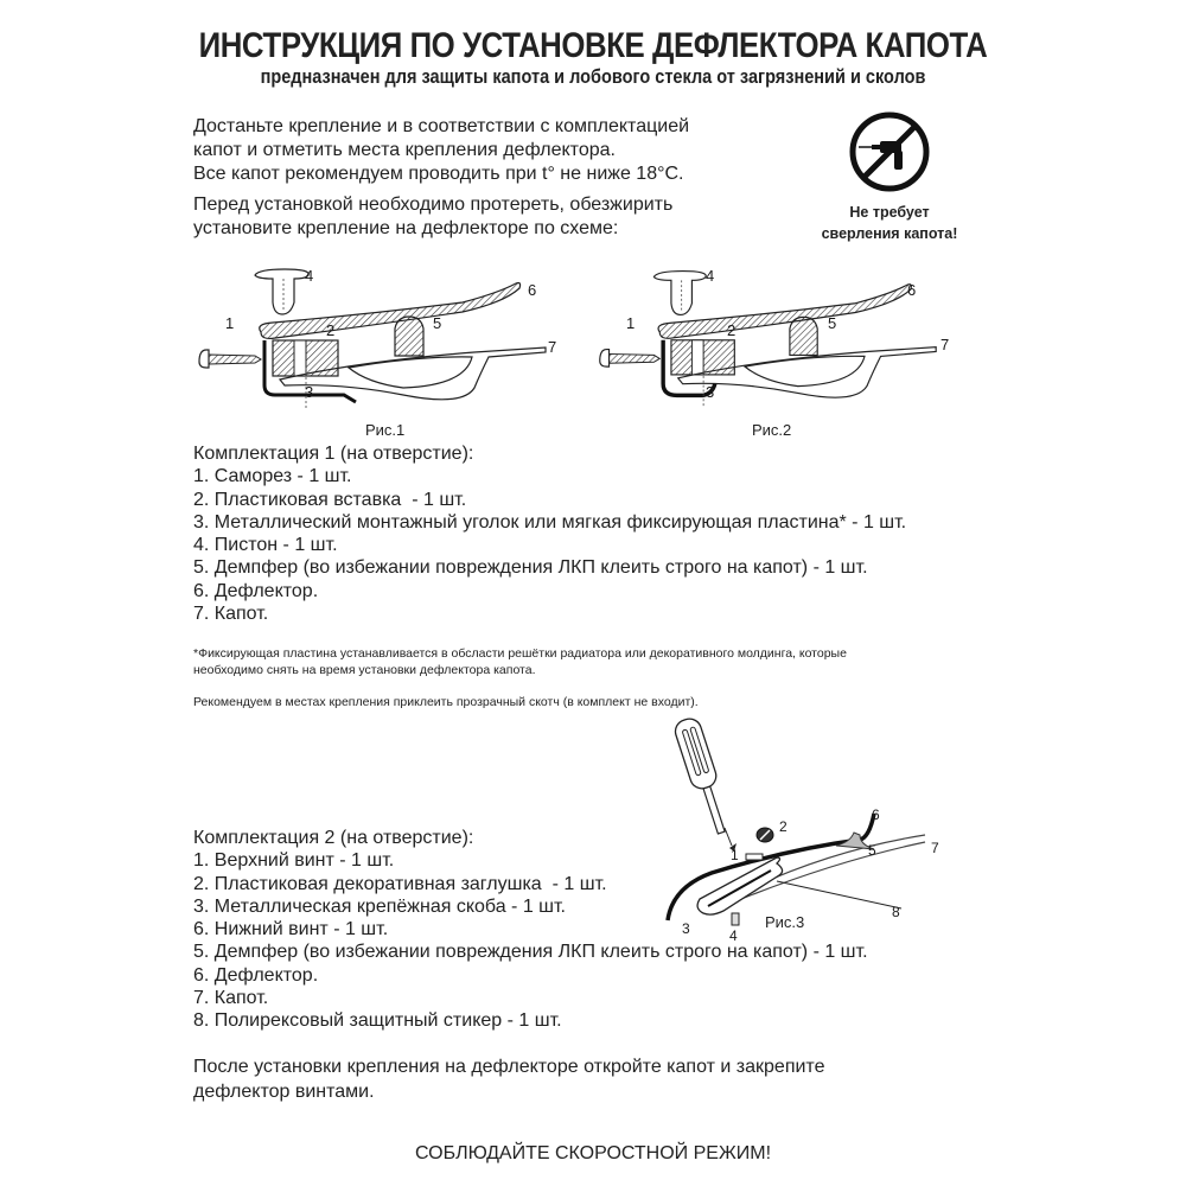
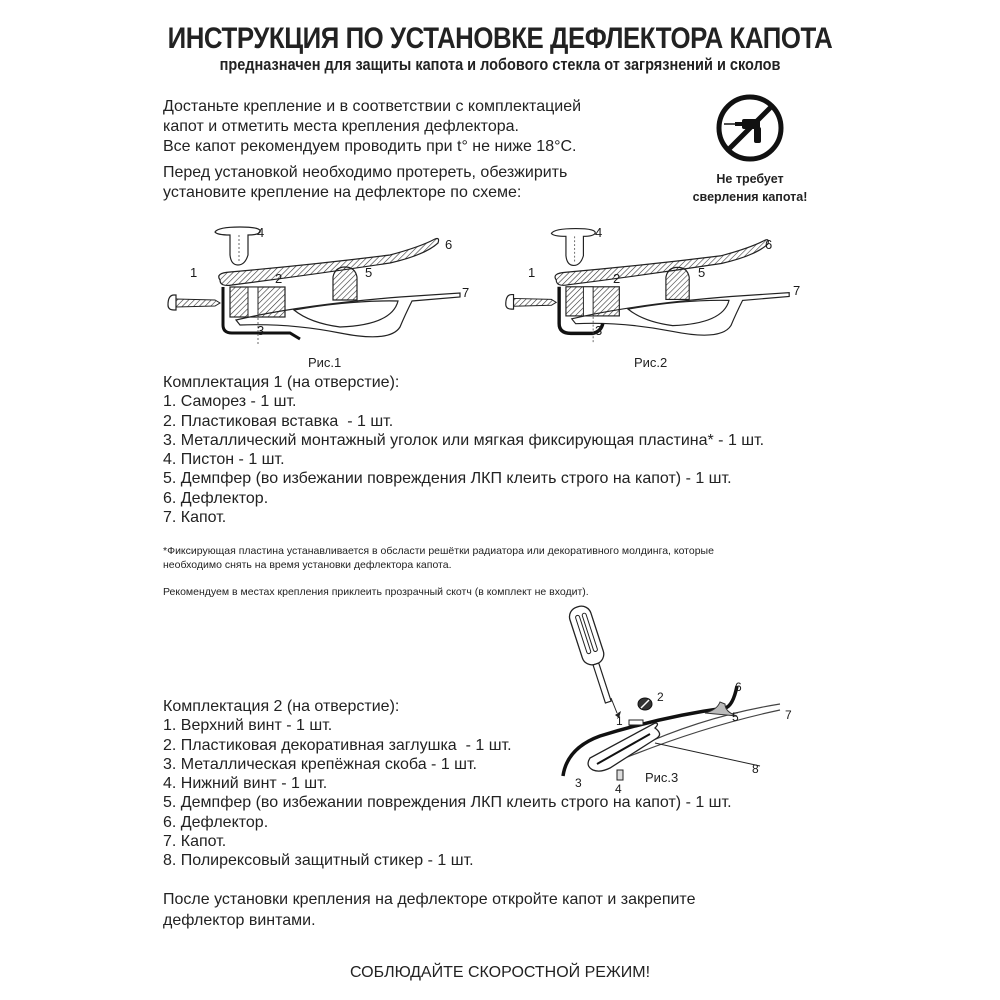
  ИНСТРУКЦИЯ ПО УСТАНОВКЕ ДЕФЛЕКТОРА КАПОТА
  предназначен для защиты капота и лобового стекла от загрязнений и сколов
  Достаньте крепление и в соответствии с комплектацией
  капот и отметить места крепления дефлектора.
  Все капот рекомендуем проводить при t° не ниже 18°C.
  Перед установкой необходимо протереть, обезжирить
  установите крепление на дефлекторе по схеме:
  Не требует
  сверления капота!
  4
  1
  2
  3
  5
  6
  7
  Рис.1
  4
  1
  2
  3
  5
  6
  7
  Рис.2
  Комплектация 1 (на отверстие):
  1. Саморез - 1 шт.
  2. Пластиковая вставка - 1 шт.
  3. Металлический монтажный уголок или мягкая фиксирующая пластина* - 1 шт.
  4. Пистон - 1 шт.
  5. Демпфер (во избежании повреждения ЛКП клеить строго на капот) - 1 шт.
  6. Дефлектор.
  7. Капот.
  *Фиксирующая пластина устанавливается в обсласти решётки радиатора или декоративного молдинга, которые
  необходимо снять на время установки дефлектора капота.
  Рекомендуем в местах крепления приклеить прозрачный скотч (в комплект не входит).
  1
  2
  3
  4
  5
  6
  7
  8
  Рис.3
  Комплектация 2 (на отверстие):
  1. Верхний винт - 1 шт.
  2. Пластиковая декоративная заглушка - 1 шт.
  3. Металлическая крепёжная скоба - 1 шт.
- 6. Нижний винт - 1 шт.
+ 4. Нижний винт - 1 шт.
  5. Демпфер (во избежании повреждения ЛКП клеить строго на капот) - 1 шт.
  6. Дефлектор.
  7. Капот.
  8. Полирексовый защитный стикер - 1 шт.
  После установки крепления на дефлекторе откройте капот и закрепите
  дефлектор винтами.
  СОБЛЮДАЙТЕ СКОРОСТНОЙ РЕЖИМ!
